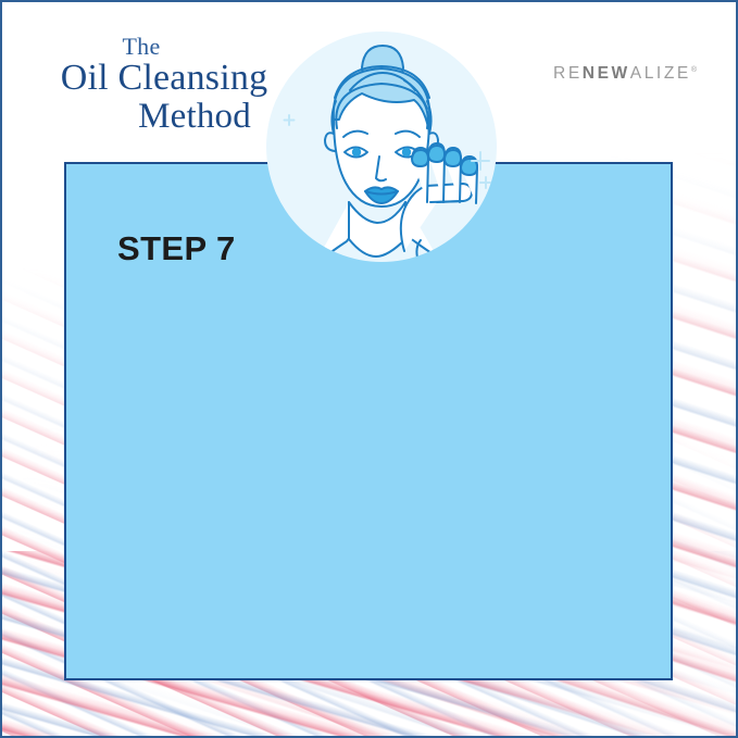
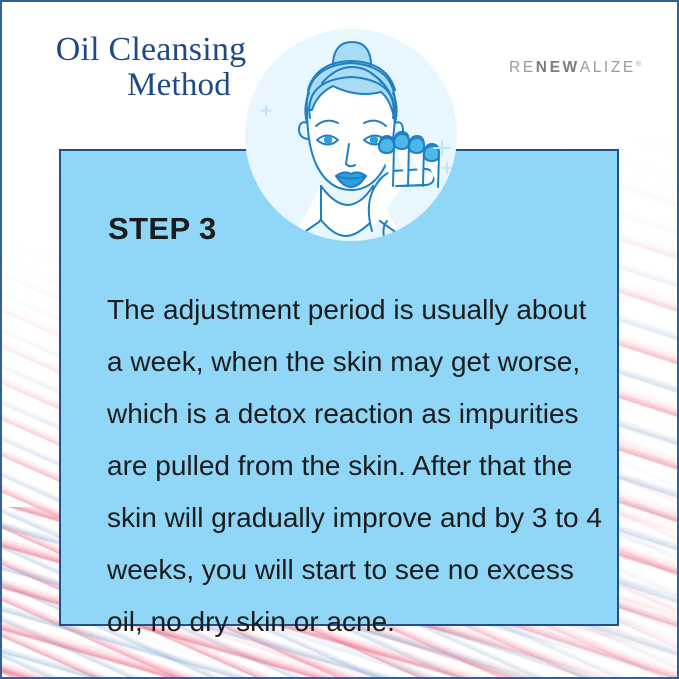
- The
  Oil Cleansing
  Method
  RENEWALIZE
- STEP 7
+ STEP 3
+ The adjustment period is usually about a week, when the skin may get worse, which is a detox reaction as impurities are pulled from the skin. After that the skin will gradually improve and by 3 to 4 weeks, you will start to see no excess oil, no dry skin or acne.
